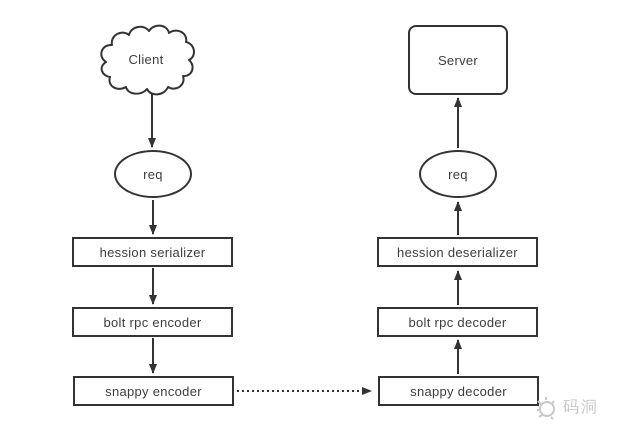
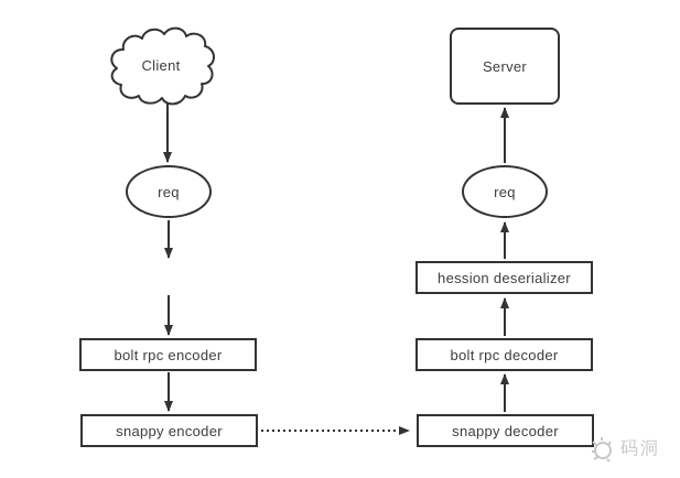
  Client
  req
- hession serializer
  bolt rpc encoder
  snappy encoder
  Server
  req
  hession deserializer
  bolt rpc decoder
  snappy decoder
  码洞
